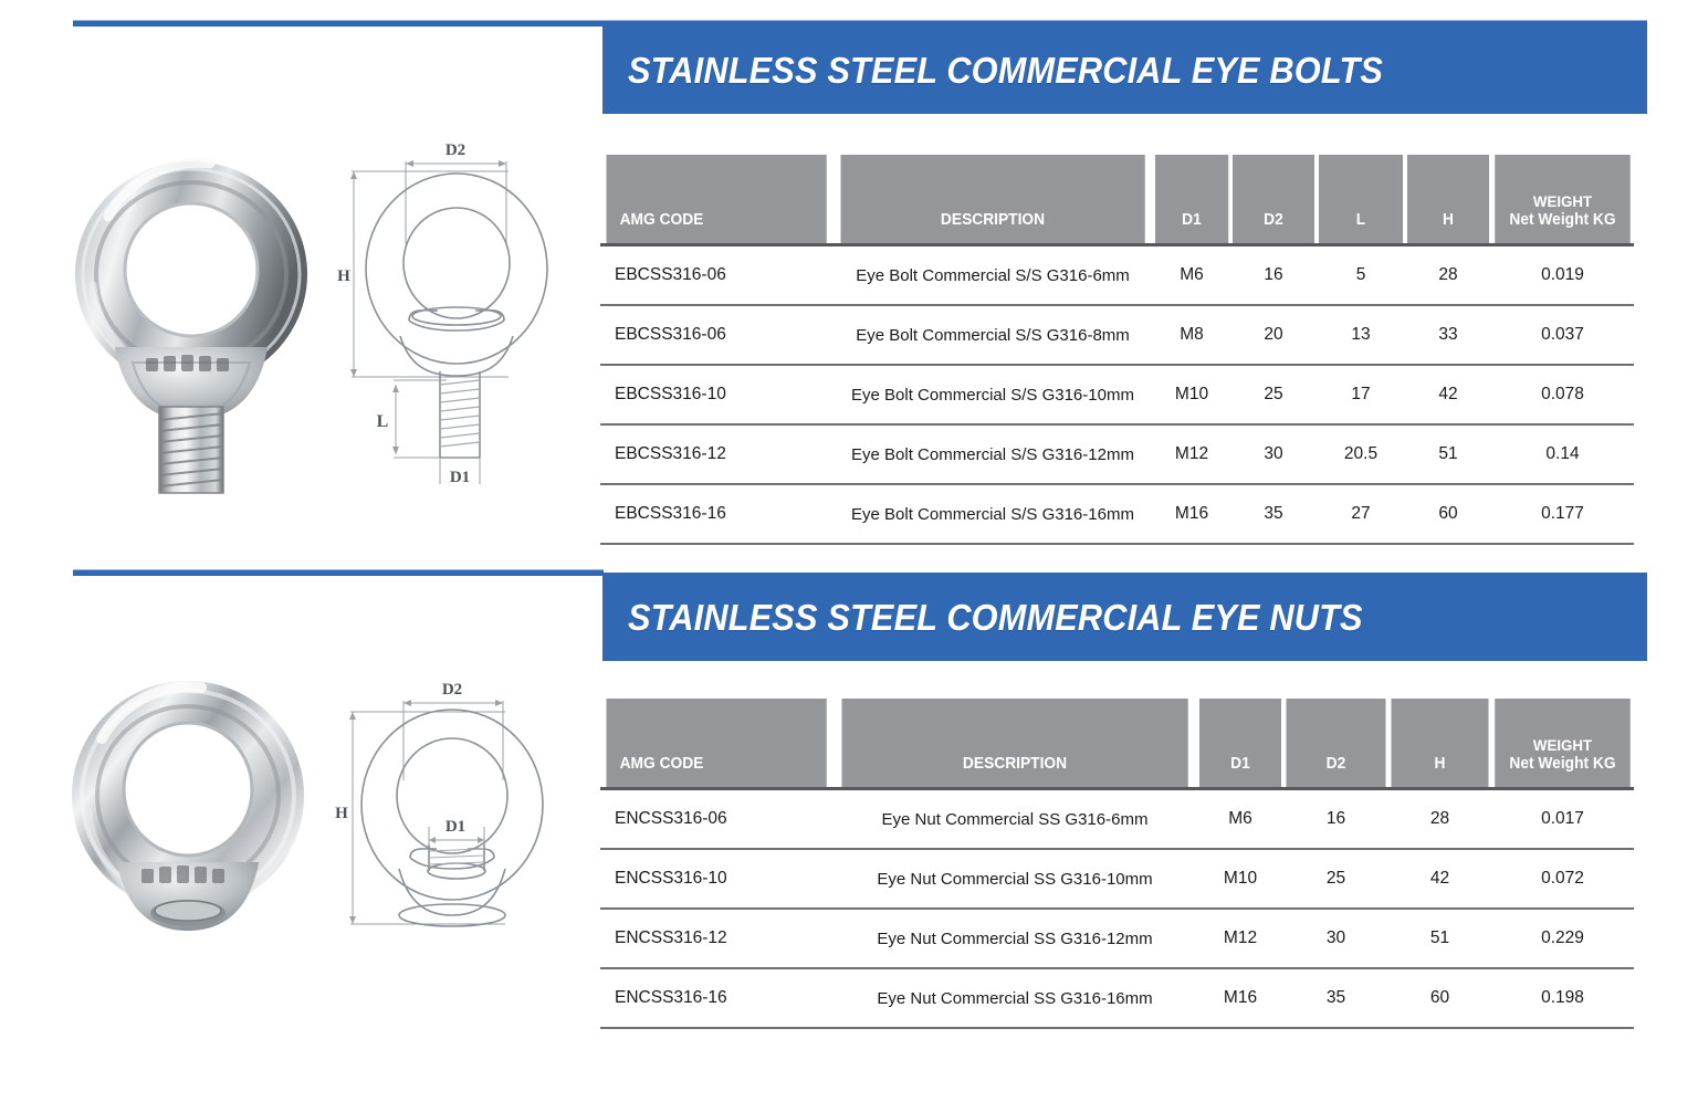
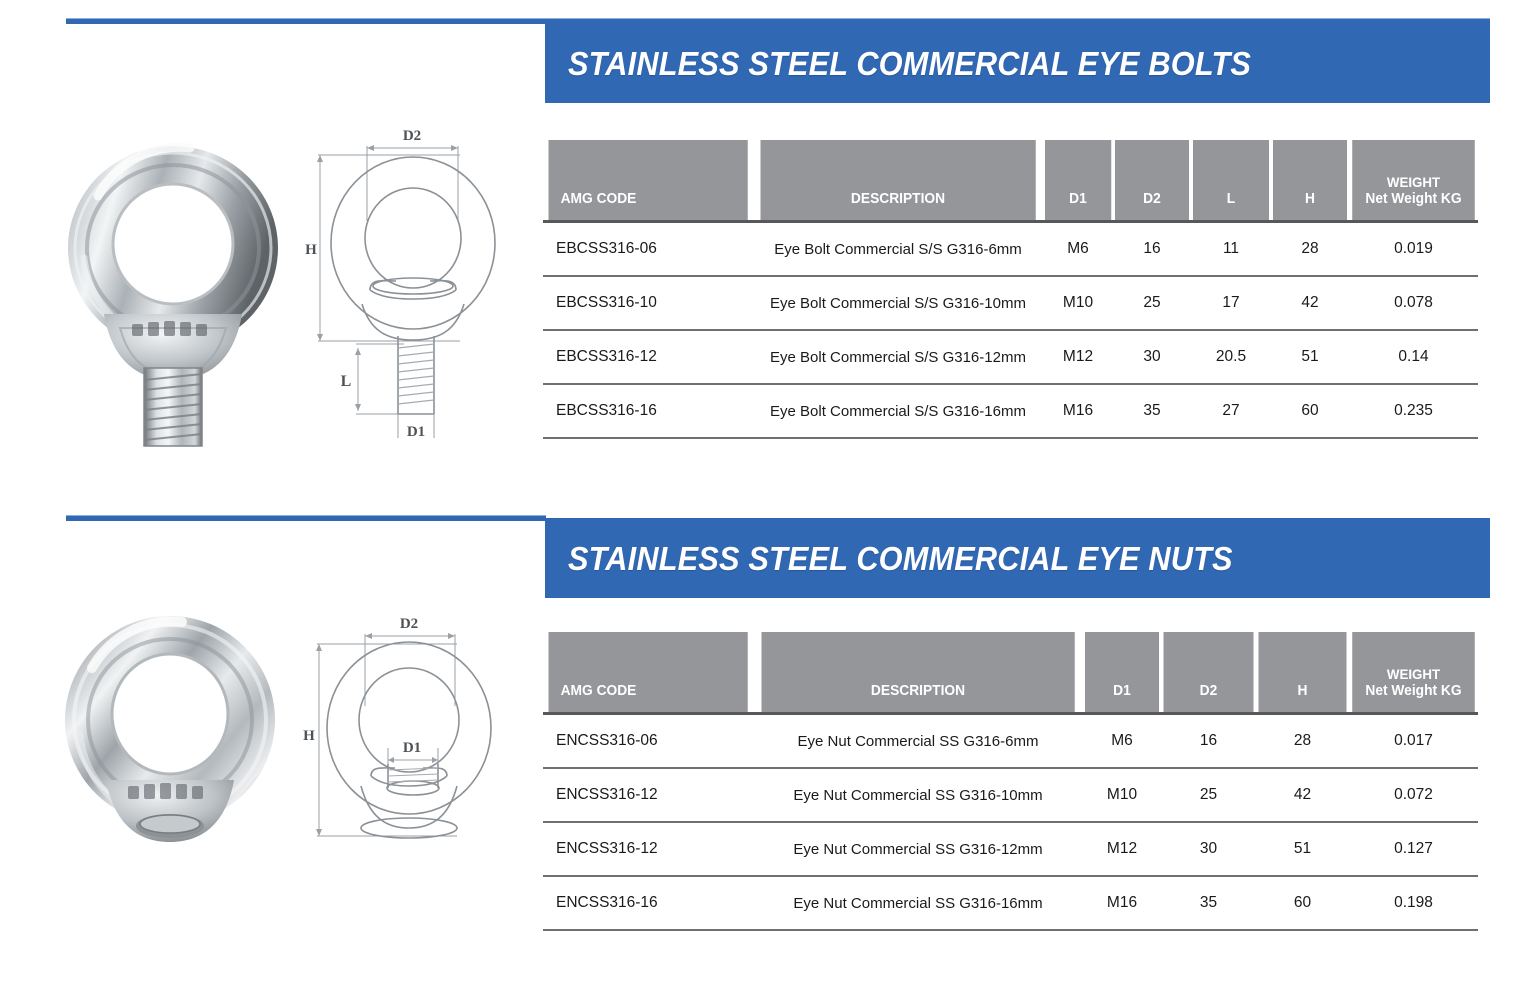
  STAINLESS STEEL COMMERCIAL EYE BOLTS
  D2
  H
  L
  D1
  AMG CODE	DESCRIPTION	D1	D2	L	H	WEIGHT Net Weight KG
- EBCSS316-06	Eye Bolt Commercial S/S G316-6mm	M6	16	5	28	0.019
+ EBCSS316-06	Eye Bolt Commercial S/S G316-6mm	M6	16	11	28	0.019
- EBCSS316-06	Eye Bolt Commercial S/S G316-8mm	M8	20	13	33	0.037
  EBCSS316-10	Eye Bolt Commercial S/S G316-10mm	M10	25	17	42	0.078
  EBCSS316-12	Eye Bolt Commercial S/S G316-12mm	M12	30	20.5	51	0.14
- EBCSS316-16	Eye Bolt Commercial S/S G316-16mm	M16	35	27	60	0.177
+ EBCSS316-16	Eye Bolt Commercial S/S G316-16mm	M16	35	27	60	0.235
  STAINLESS STEEL COMMERCIAL EYE NUTS
  D2
  H
  D1
  AMG CODE	DESCRIPTION	D1	D2	H	WEIGHT Net Weight KG
  ENCSS316-06	Eye Nut Commercial SS G316-6mm	M6	16	28	0.017
- ENCSS316-10	Eye Nut Commercial SS G316-10mm	M10	25	42	0.072
+ ENCSS316-12	Eye Nut Commercial SS G316-10mm	M10	25	42	0.072
- ENCSS316-12	Eye Nut Commercial SS G316-12mm	M12	30	51	0.229
+ ENCSS316-12	Eye Nut Commercial SS G316-12mm	M12	30	51	0.127
  ENCSS316-16	Eye Nut Commercial SS G316-16mm	M16	35	60	0.198
